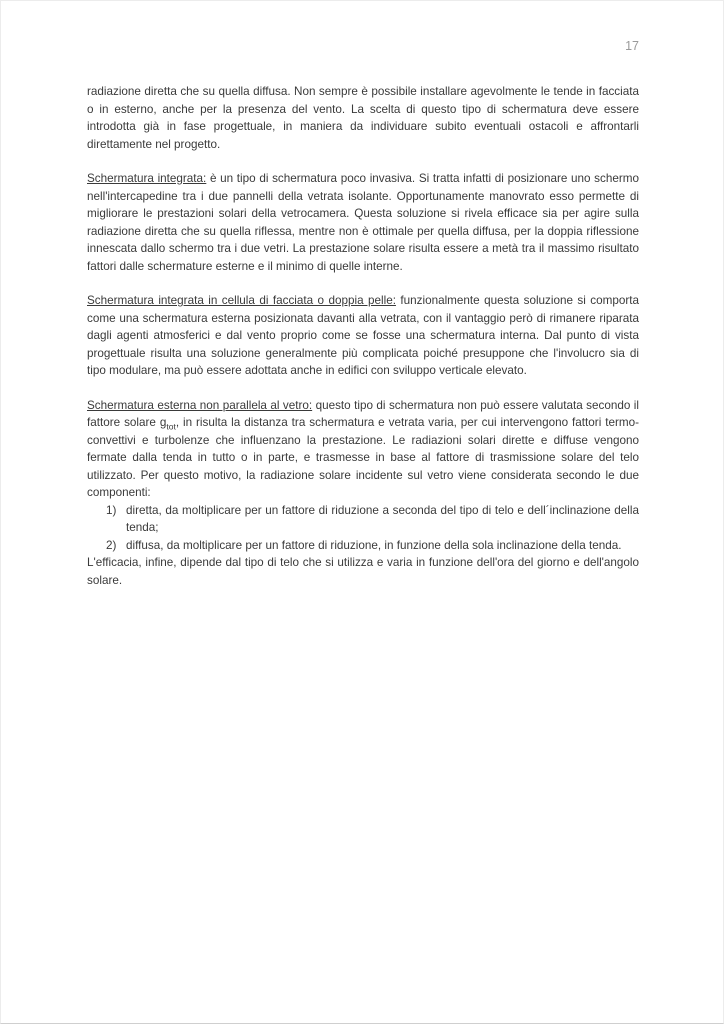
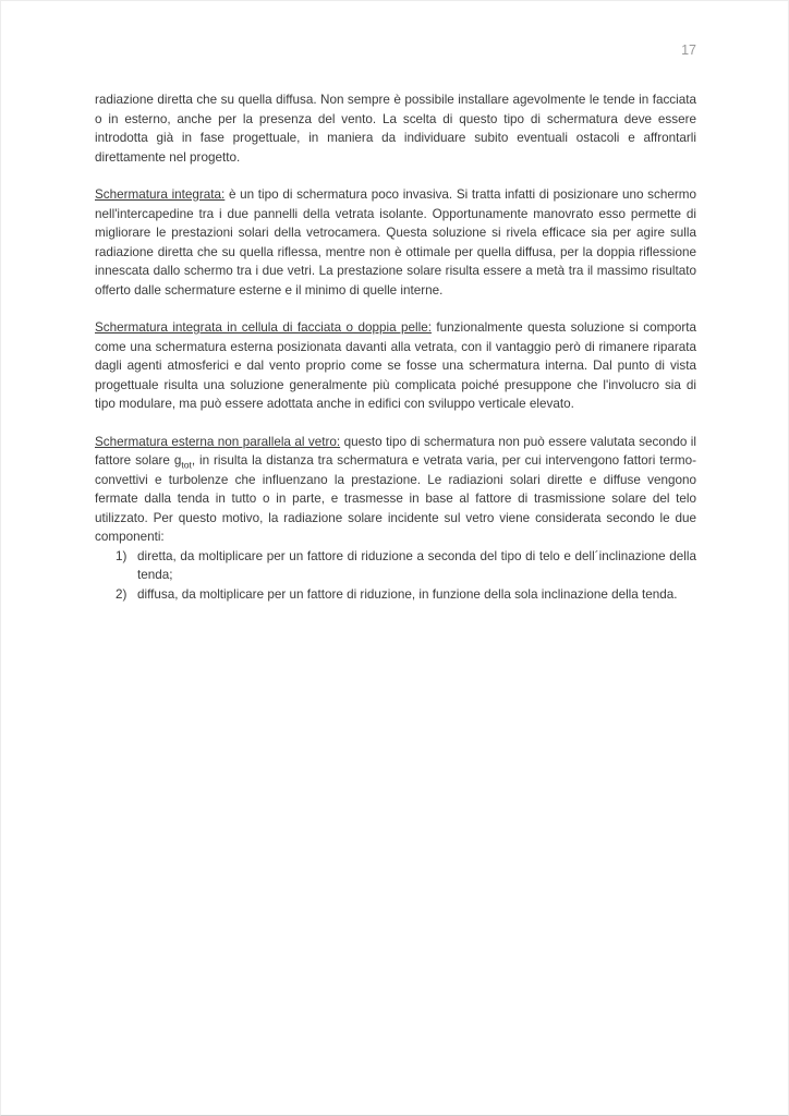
  17
  radiazione diretta che su quella diffusa. Non sempre è possibile installare agevolmente le tende in facciata o in esterno, anche per la presenza del vento. La scelta di questo tipo di schermatura deve essere introdotta già in fase progettuale, in maniera da individuare subito eventuali ostacoli e affrontarli direttamente nel progetto.
- Schermatura integrata: è un tipo di schermatura poco invasiva. Si tratta infatti di posizionare uno schermo nell'intercapedine tra i due pannelli della vetrata isolante. Opportunamente manovrato esso permette di migliorare le prestazioni solari della vetrocamera. Questa soluzione si rivela efficace sia per agire sulla radiazione diretta che su quella riflessa, mentre non è ottimale per quella diffusa, per la doppia riflessione innescata dallo schermo tra i due vetri. La prestazione solare risulta essere a metà tra il massimo risultato fattori dalle schermature esterne e il minimo di quelle interne.
+ Schermatura integrata: è un tipo di schermatura poco invasiva. Si tratta infatti di posizionare uno schermo nell'intercapedine tra i due pannelli della vetrata isolante. Opportunamente manovrato esso permette di migliorare le prestazioni solari della vetrocamera. Questa soluzione si rivela efficace sia per agire sulla radiazione diretta che su quella riflessa, mentre non è ottimale per quella diffusa, per la doppia riflessione innescata dallo schermo tra i due vetri. La prestazione solare risulta essere a metà tra il massimo risultato offerto dalle schermature esterne e il minimo di quelle interne.
  Schermatura integrata in cellula di facciata o doppia pelle: funzionalmente questa soluzione si comporta come una schermatura esterna posizionata davanti alla vetrata, con il vantaggio però di rimanere riparata dagli agenti atmosferici e dal vento proprio come se fosse una schermatura interna. Dal punto di vista progettuale risulta una soluzione generalmente più complicata poiché presuppone che l'involucro sia di tipo modulare, ma può essere adottata anche in edifici con sviluppo verticale elevato.
  Schermatura esterna non parallela al vetro: questo tipo di schermatura non può essere valutata secondo il fattore solare gtot, in risulta la distanza tra schermatura e vetrata varia, per cui intervengono fattori termo-convettivi e turbolenze che influenzano la prestazione. Le radiazioni solari dirette e diffuse vengono fermate dalla tenda in tutto o in parte, e trasmesse in base al fattore di trasmissione solare del telo utilizzato. Per questo motivo, la radiazione solare incidente sul vetro viene considerata secondo le due componenti:
  1)
  diretta, da moltiplicare per un fattore di riduzione a seconda del tipo di telo e dell´inclinazione della tenda;
  2)
  diffusa, da moltiplicare per un fattore di riduzione, in funzione della sola inclinazione della tenda.
- L'efficacia, infine, dipende dal tipo di telo che si utilizza e varia in funzione dell'ora del giorno e dell'angolo solare.
